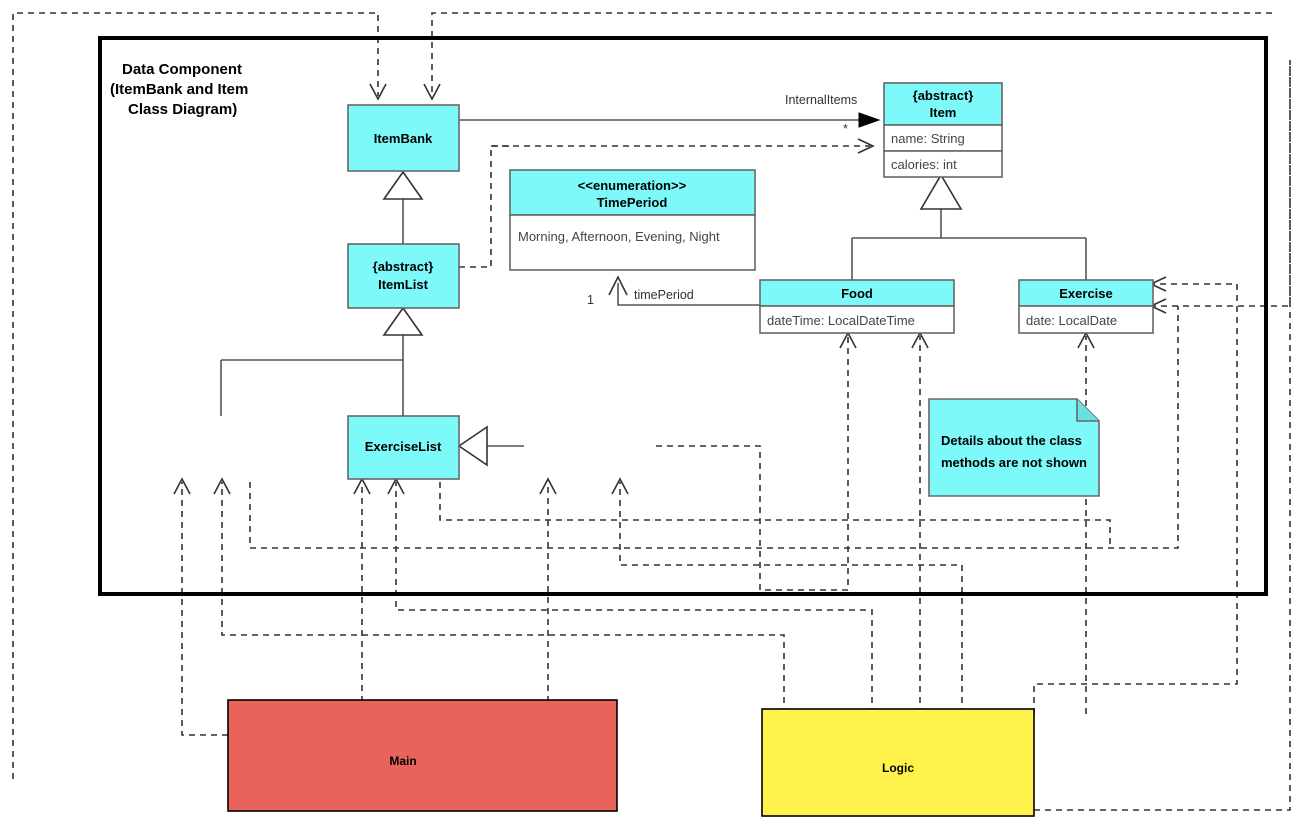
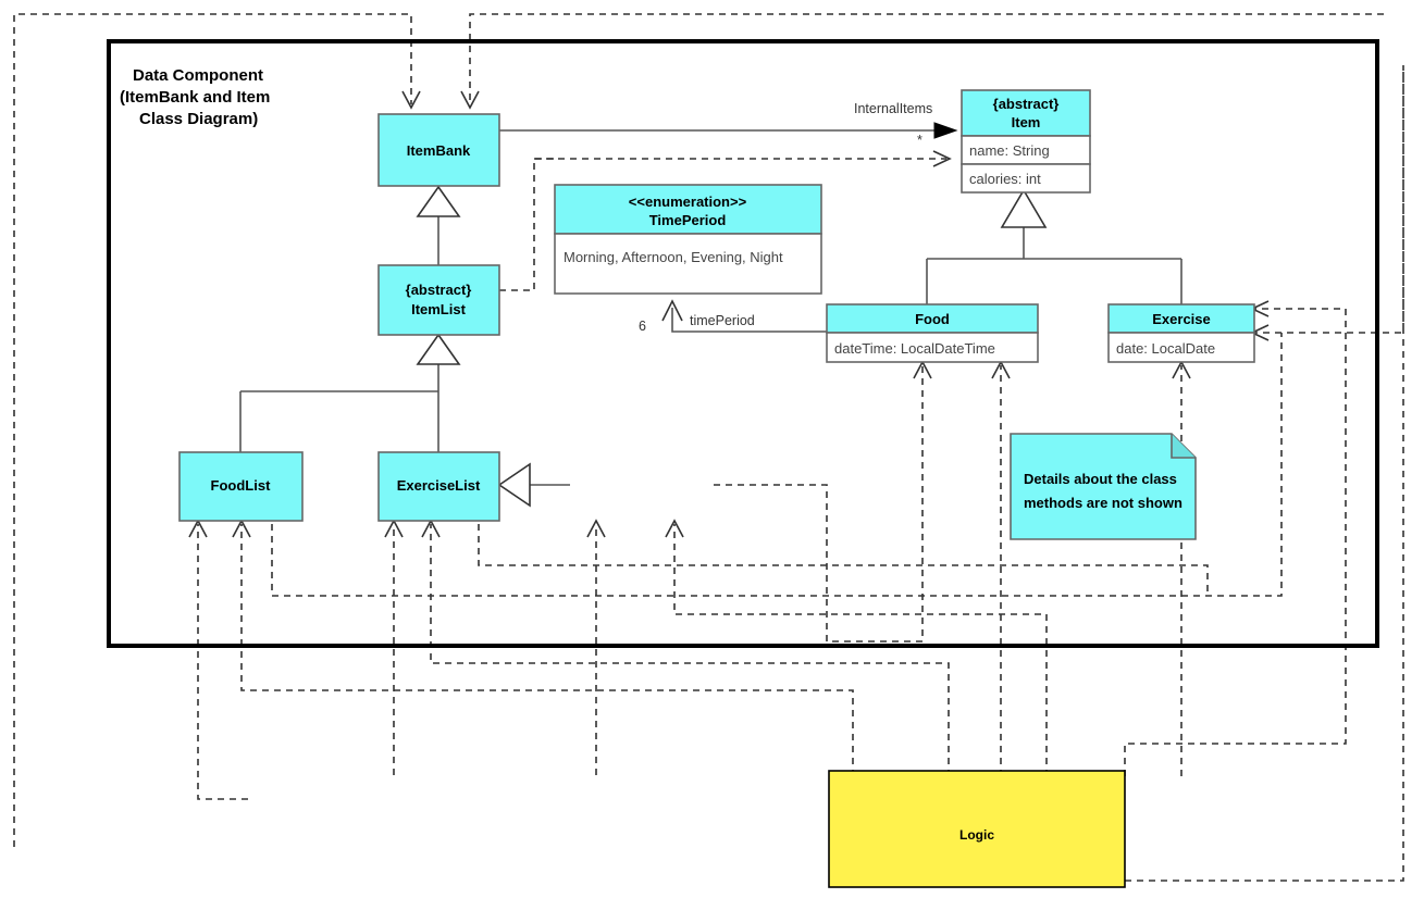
  Data Component
  (ItemBank and Item
  Class Diagram)
  ItemBank
  {abstract}
  Item
  name: String
  calories: int
  <<enumeration>>
  TimePeriod
  Morning, Afternoon, Evening, Night
  {abstract}
  ItemList
  Food
  dateTime: LocalDateTime
  Exercise
  date: LocalDate
+ FoodList
  ExerciseList
  Details about the class
  methods are not shown
  InternalItems
  *
  timePeriod
- 1
+ 6
- Main
  Logic
